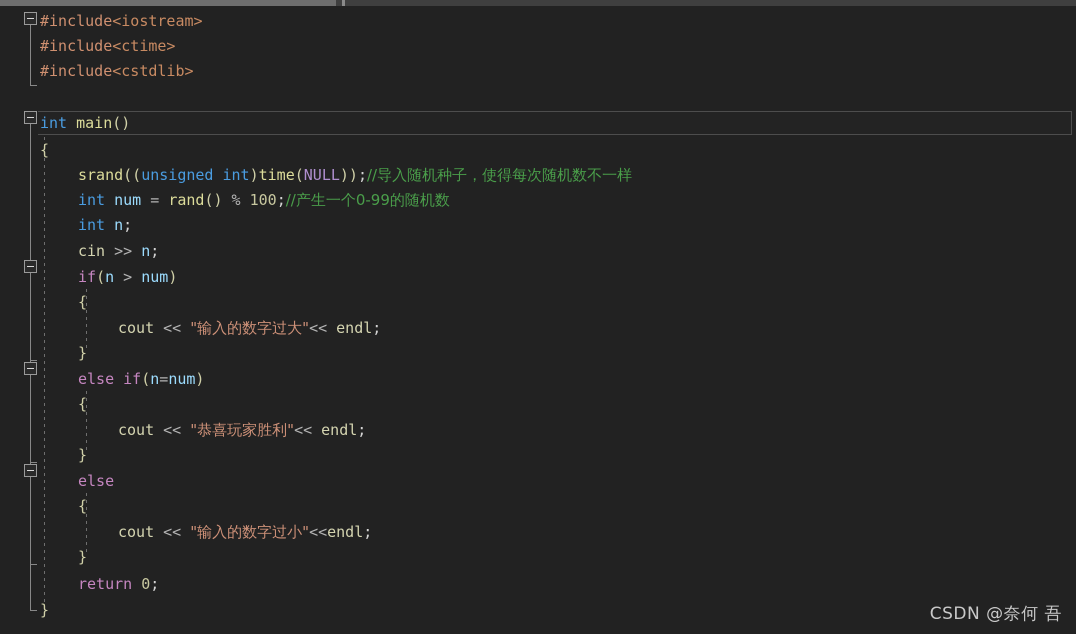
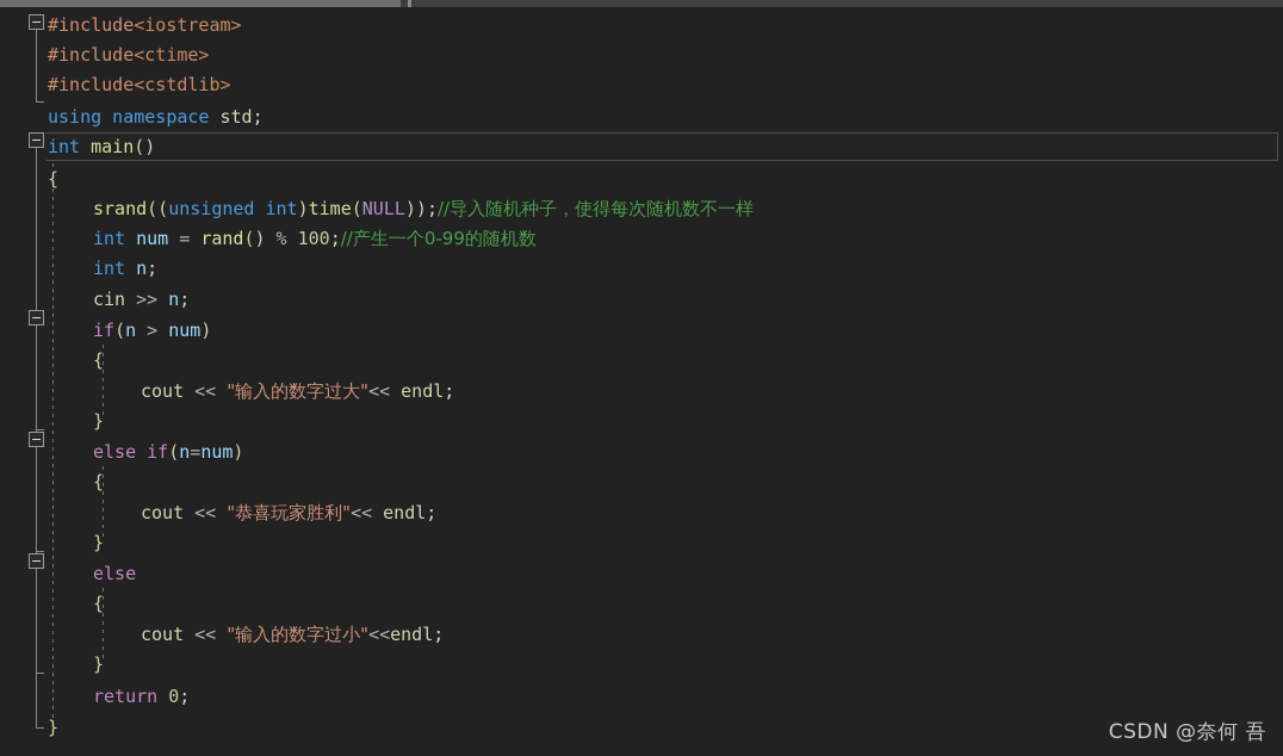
  #include<iostream>
  #include<ctime>
  #include<cstdlib>
+ using namespace std;
  int main()
  {
  srand((unsigned int)time(NULL));//导入随机种子，使得每次随机数不一样
  int num = rand() % 100;//产生一个0-99的随机数
  int n;
  cin >> n;
  if(n > num)
  {
  cout << "输入的数字过大"<< endl;
  }
  else if(n=num)
  {
  cout << "恭喜玩家胜利"<< endl;
  }
  else
  {
  cout << "输入的数字过小"<<endl;
  }
  return 0;
  }
  CSDN @奈何 吾
